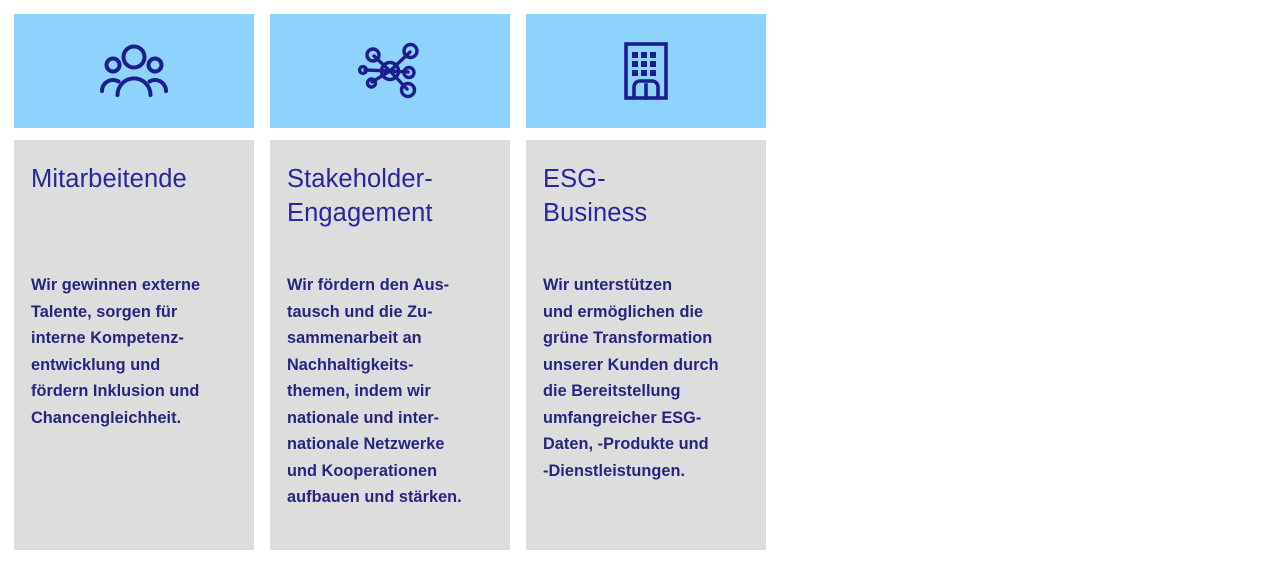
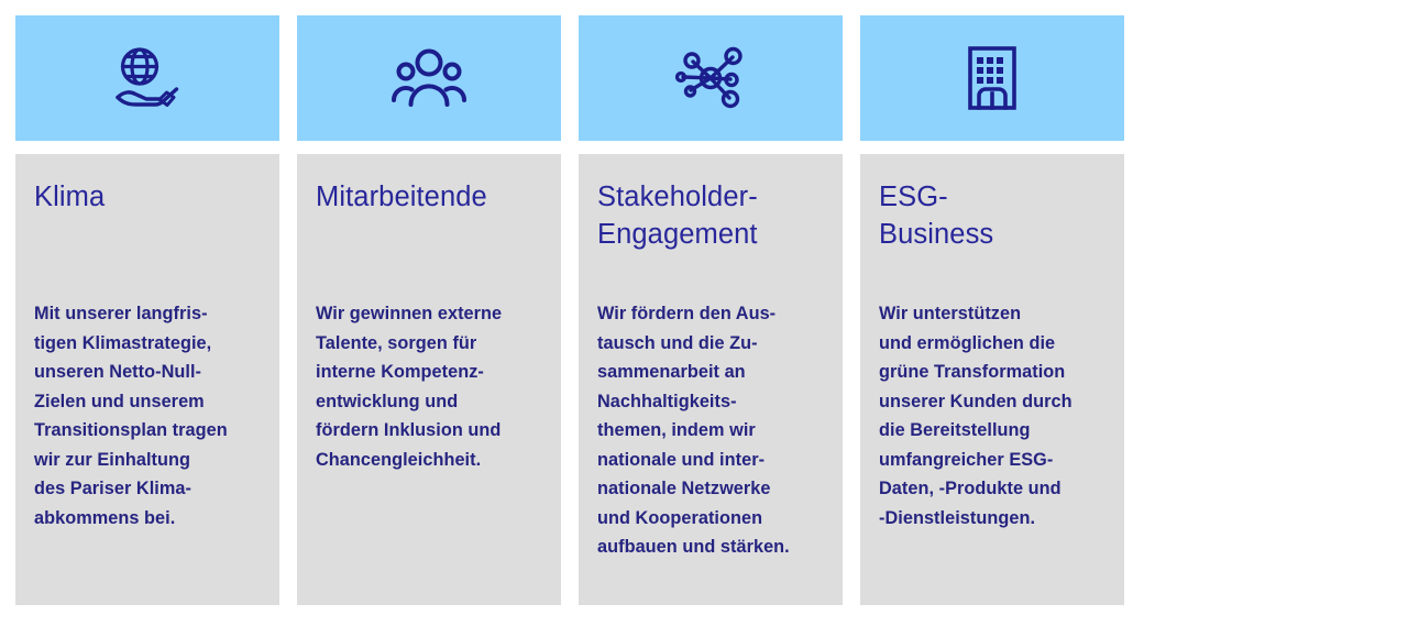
+ Klima
+ Mit unserer langfris-
+ tigen Klimastrategie,
+ unseren Netto-Null-
+ Zielen und unserem
+ Transitionsplan tragen
+ wir zur Einhaltung
+ des Pariser Klima-
+ abkommens bei.
  Mitarbeitende
  Wir gewinnen externe
  Talente, sorgen für
  interne Kompetenz-
  entwicklung und
  fördern Inklusion und
  Chancengleichheit.
  Stakeholder-
  Engagement
  Wir fördern den Aus-
  tausch und die Zu-
  sammenarbeit an
  Nachhaltigkeits-
  themen, indem wir
  nationale und inter-
  nationale Netzwerke
  und Kooperationen
  aufbauen und stärken.
  ESG-
  Business
  Wir unterstützen
  und ermöglichen die
  grüne Transformation
  unserer Kunden durch
  die Bereitstellung
  umfangreicher ESG-
  Daten, -Produkte und
  -Dienstleistungen.
